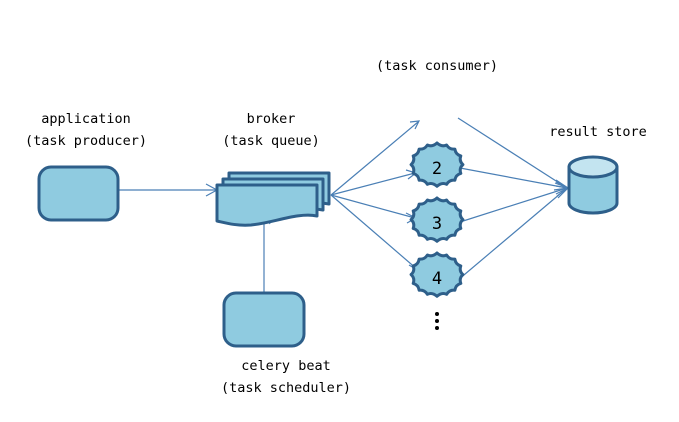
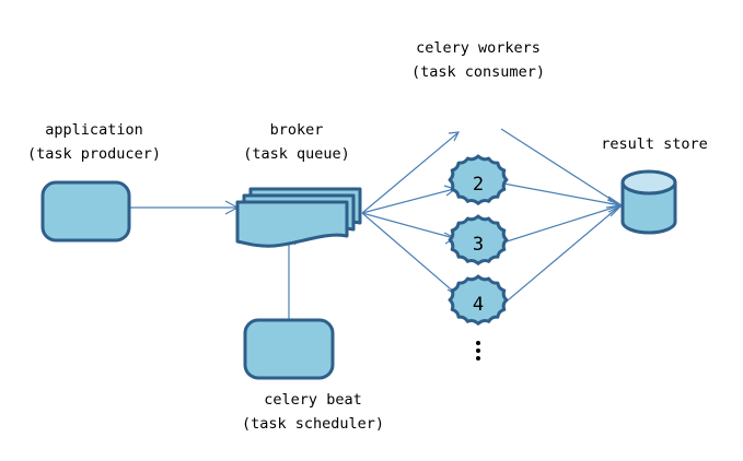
  application
  (task producer)
  broker
  (task queue)
  celery beat
  (task scheduler)
+ celery workers
  (task consumer)
  2
  3
  4
  result store
